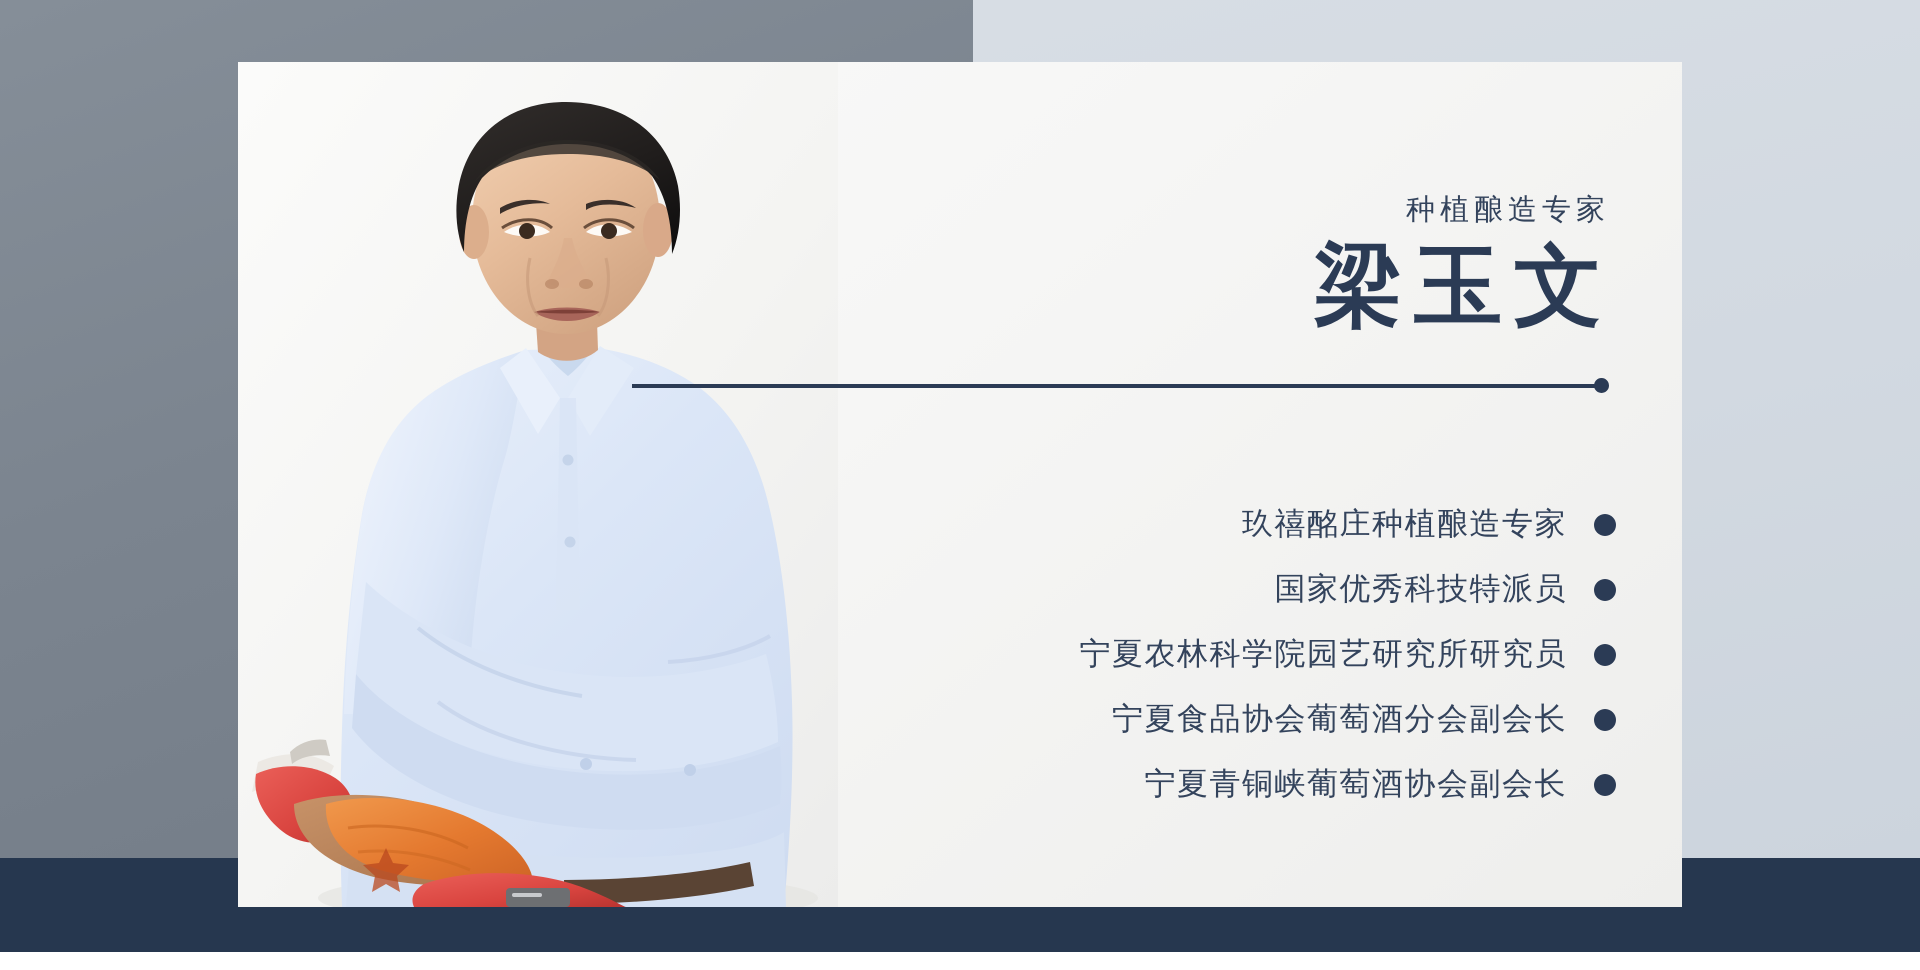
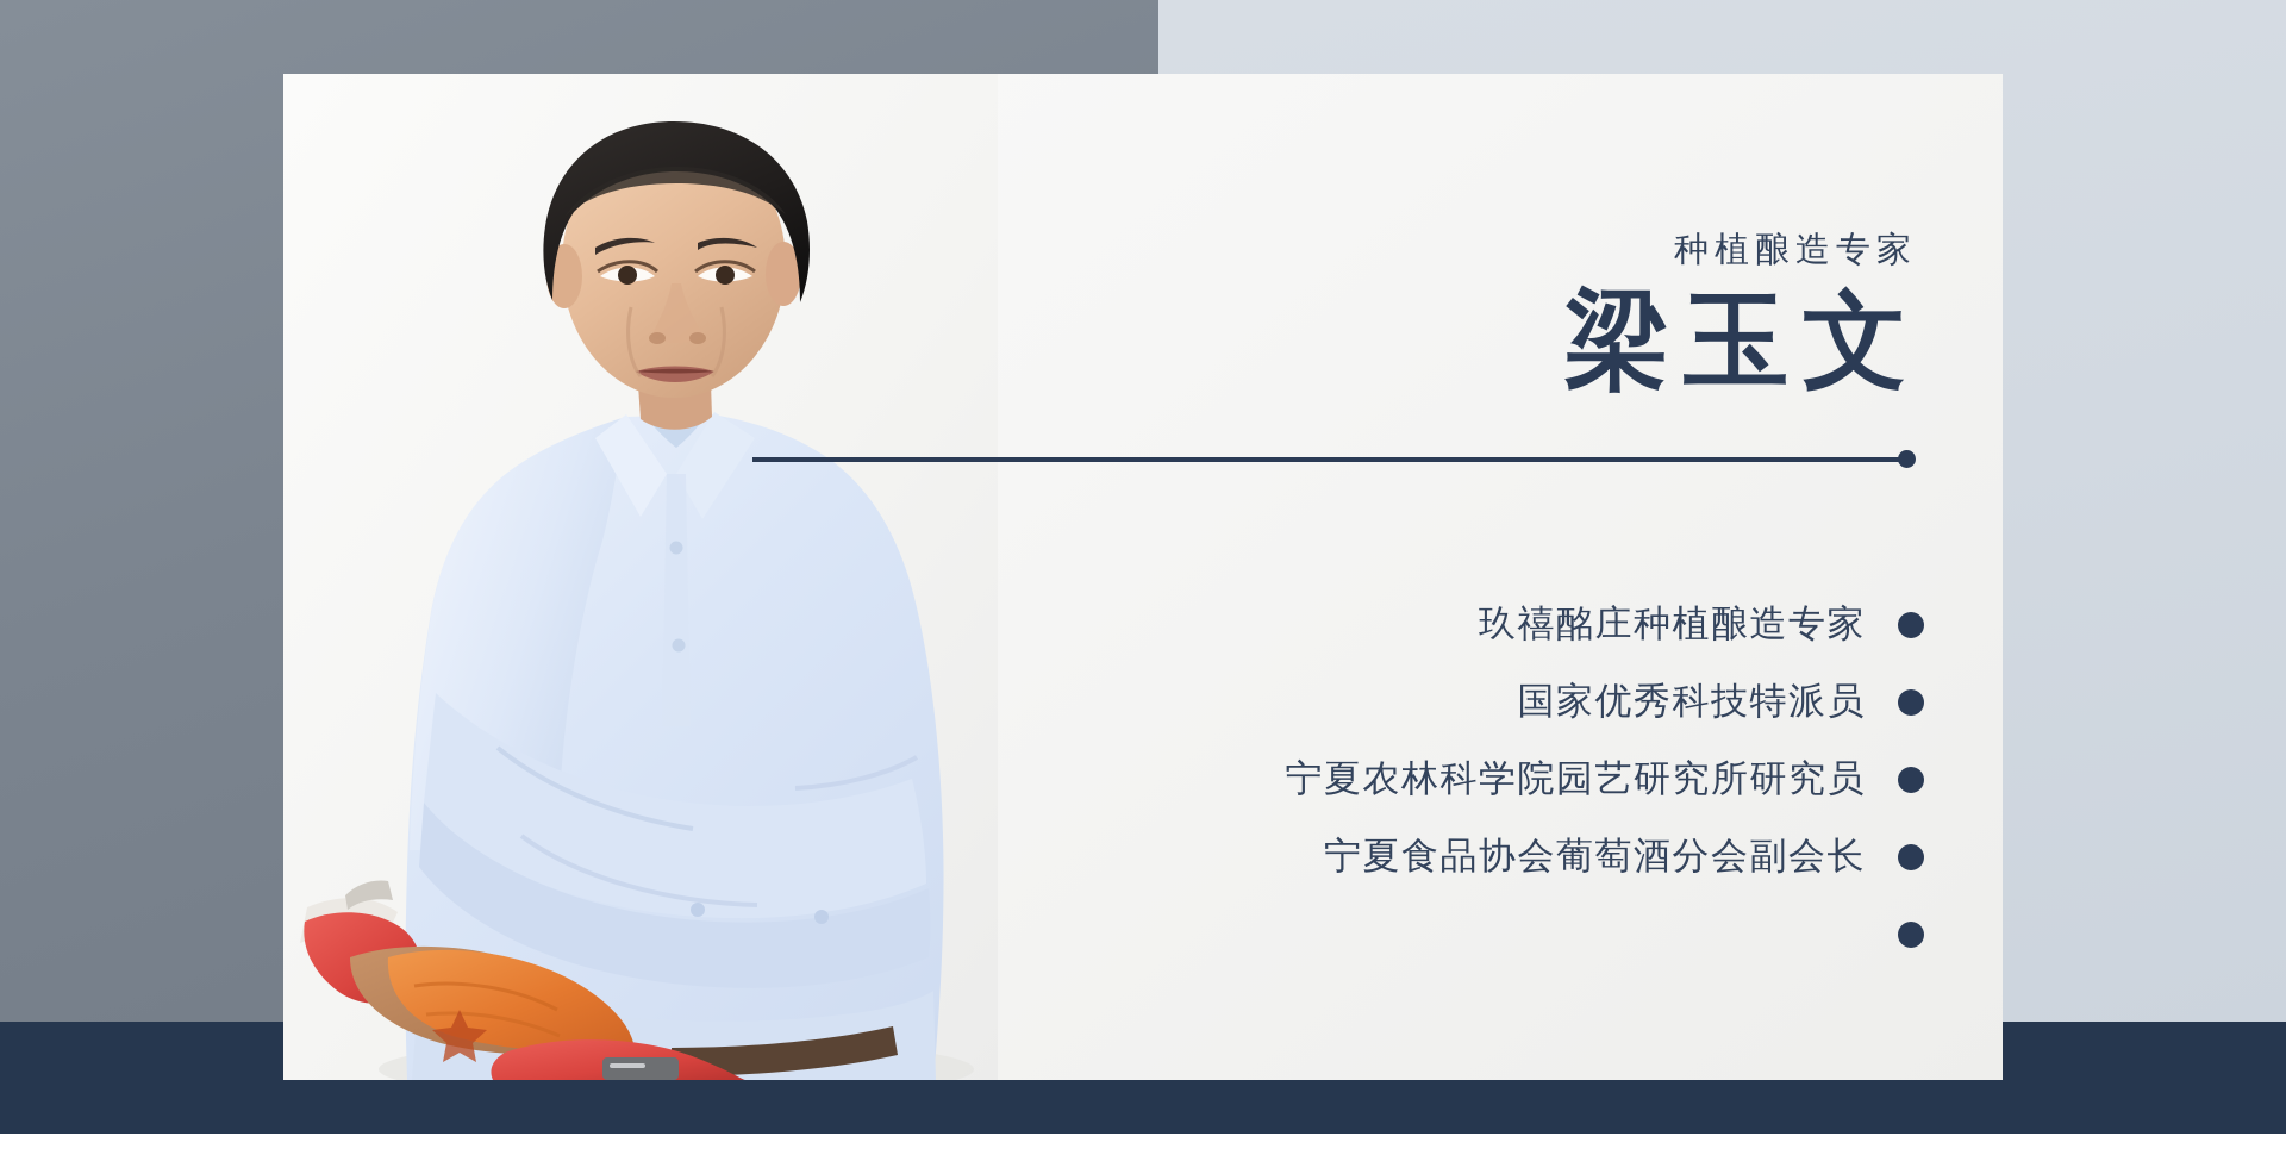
  种植酿造专家
  梁玉文
  玖禧酩庄种植酿造专家
  国家优秀科技特派员
  宁夏农林科学院园艺研究所研究员
  宁夏食品协会葡萄酒分会副会长
- 宁夏青铜峡葡萄酒协会副会长
